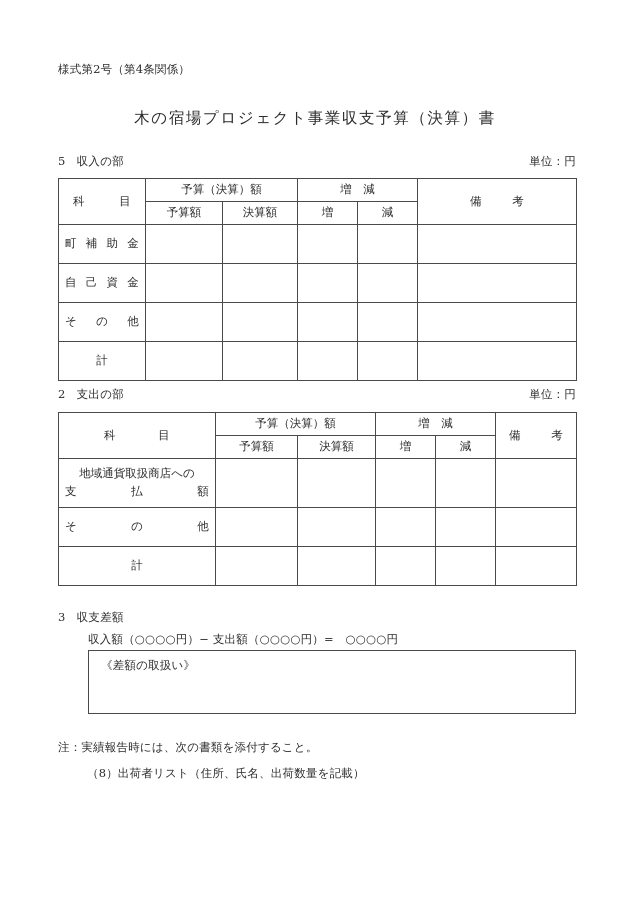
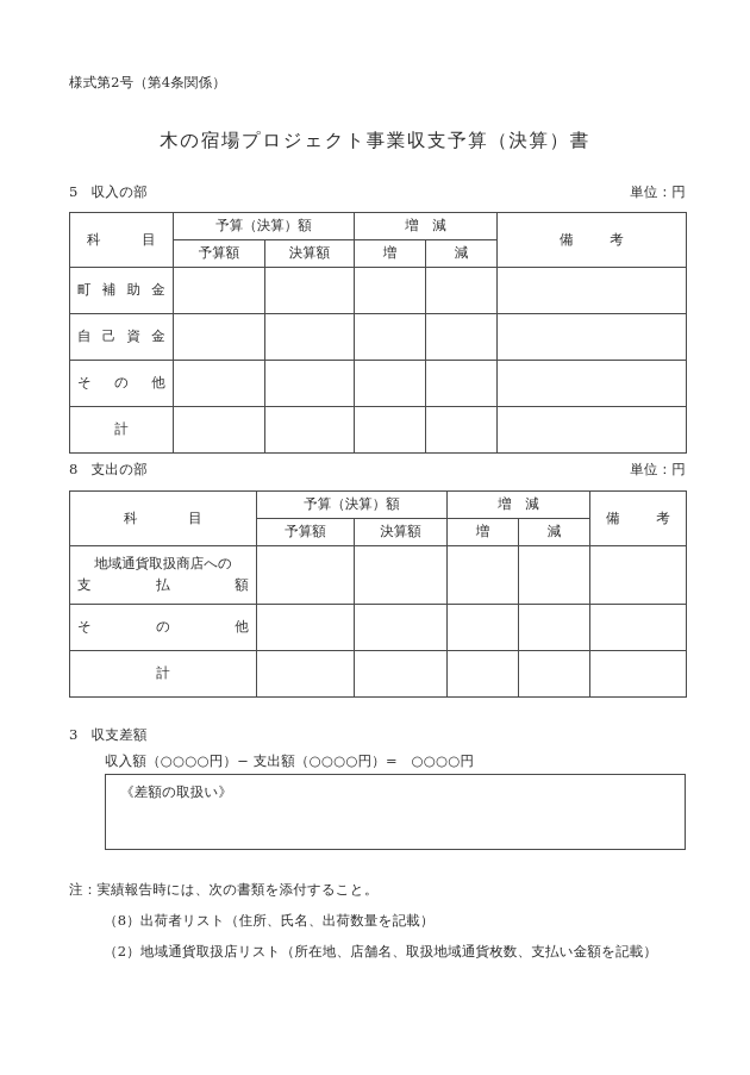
  様式第2号（第4条関係）
  木の宿場プロジェクト事業収支予算（決算）書
  5 収入の部
  単位：円
  科 目	予算（決算）額	増 減	備 考
  予算額	決算額	増	減
  町補助金
  自己資金
  その他
  計
- 2 支出の部
+ 8 支出の部
  単位：円
  科 目	予算（決算）額	増 減	備 考
  予算額	決算額	増	減
  地域通貨取扱商店への 支払額
  その他
  計
  3 収支差額
  収入額（○○○○円）− 支出額（○○○○円）= ○○○○円
  《差額の取扱い》
  注：実績報告時には、次の書類を添付すること。
  （8）出荷者リスト（住所、氏名、出荷数量を記載）
+ （2）地域通貨取扱店リスト（所在地、店舗名、取扱地域通貨枚数、支払い金額を記載）
